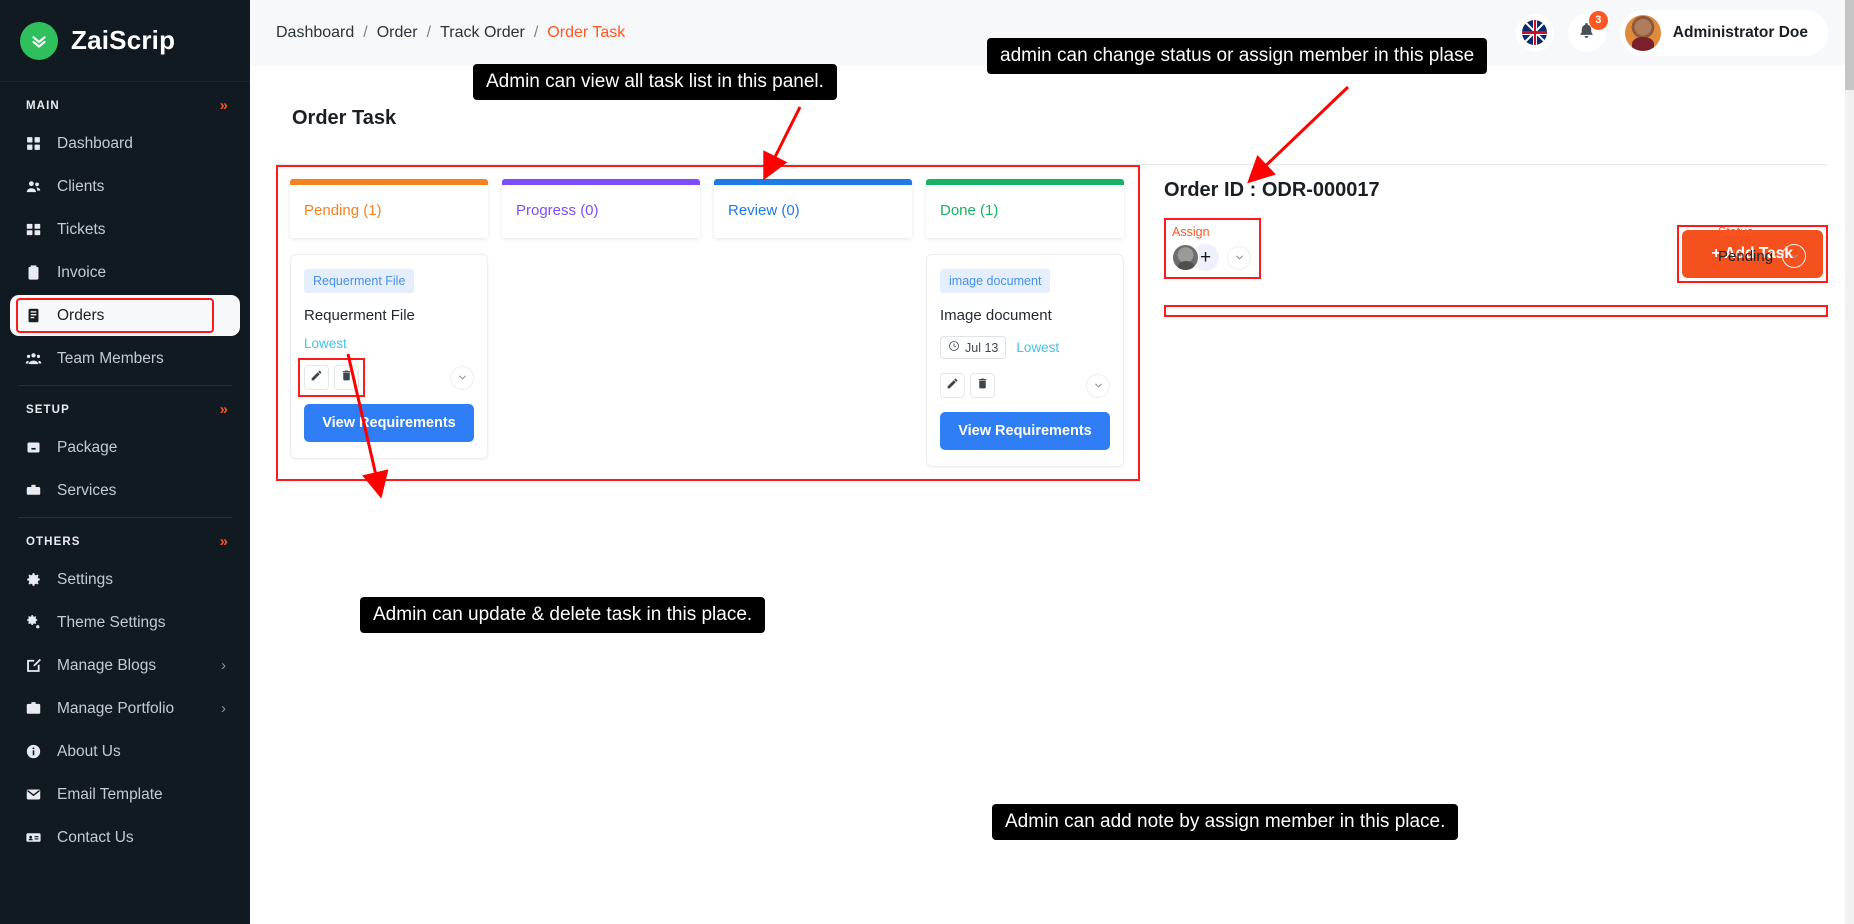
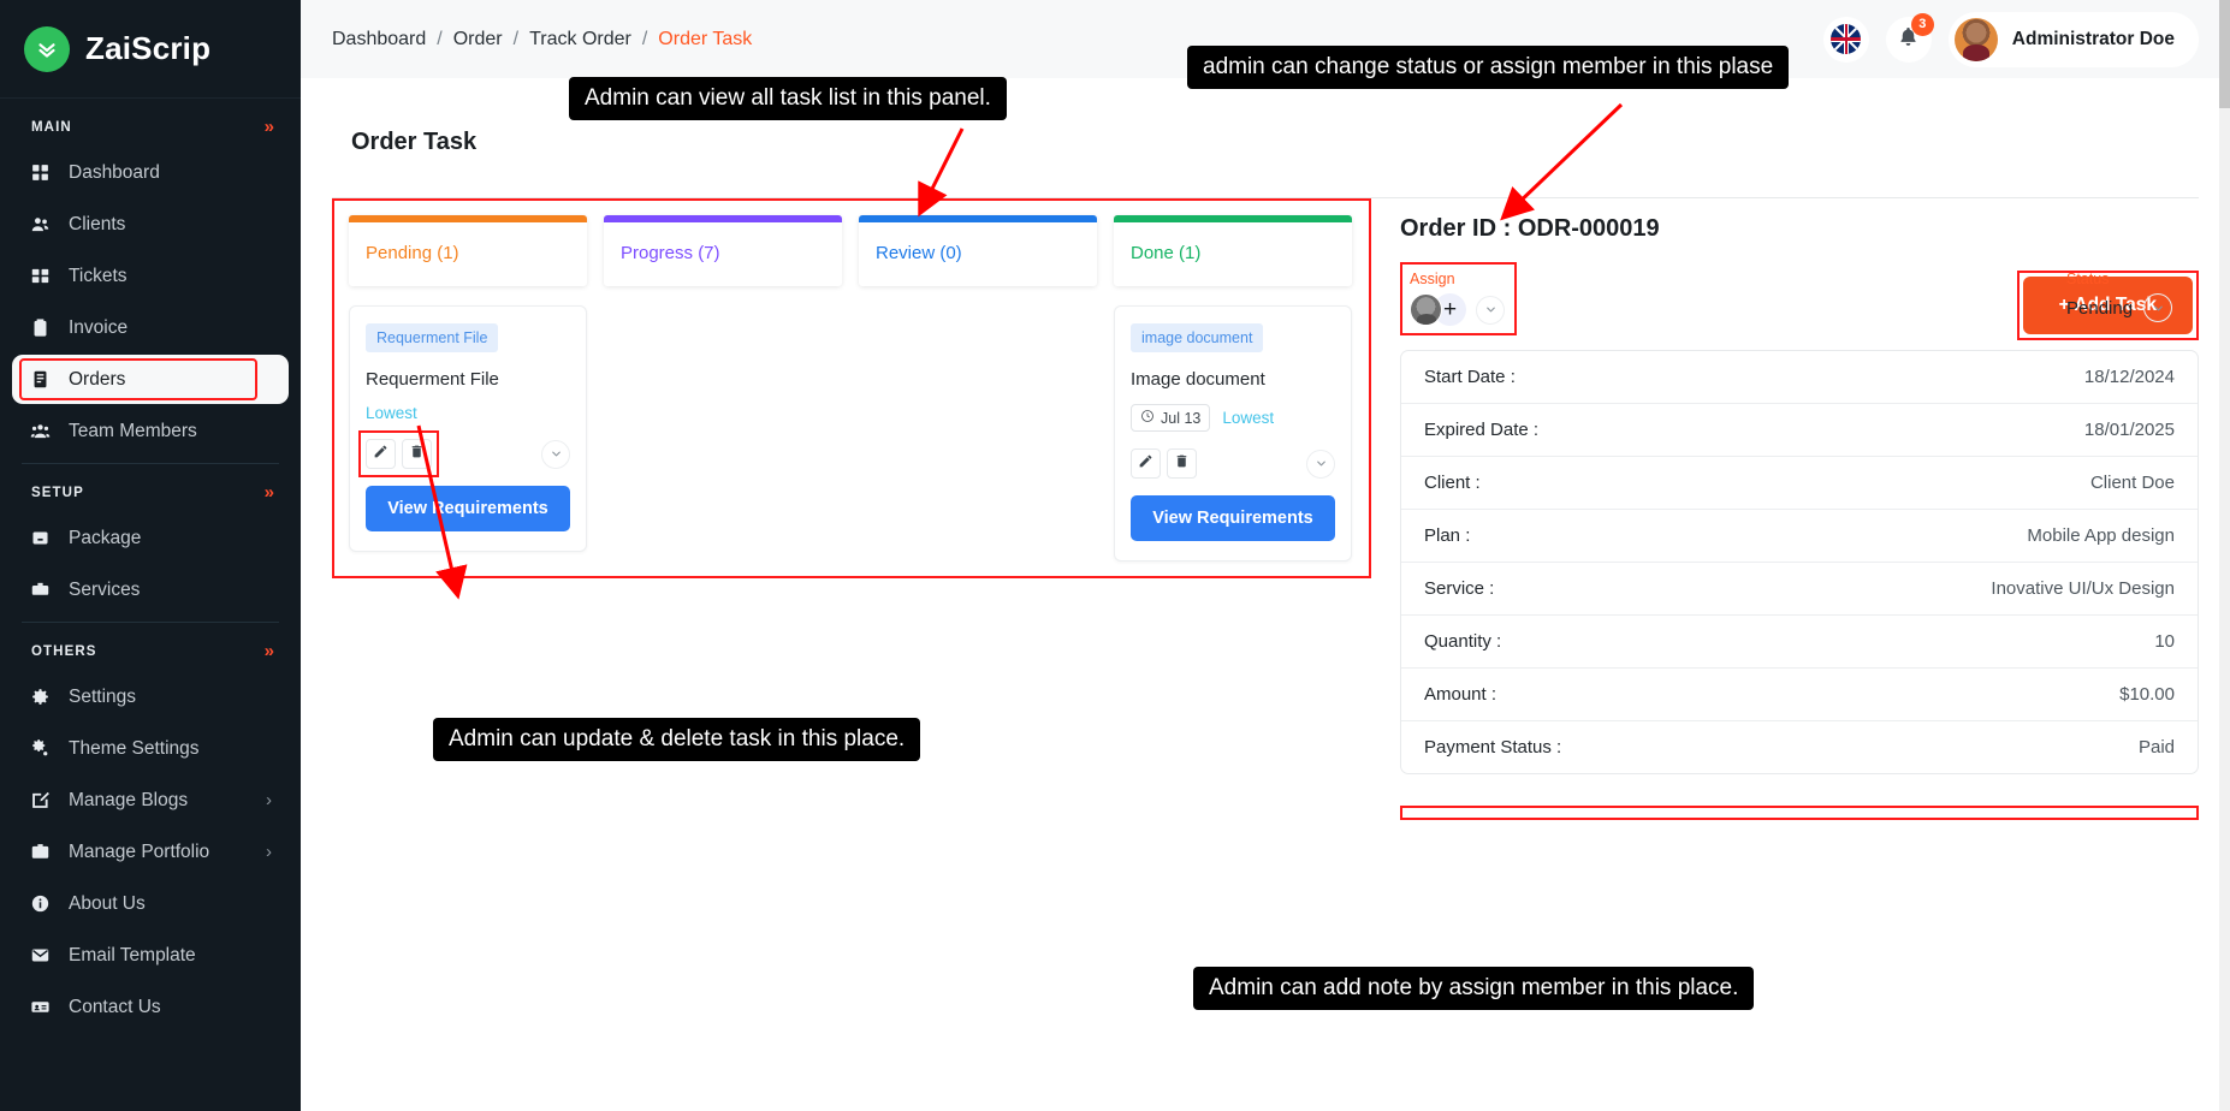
  ZaiScrip
  MAIN
  »
  Dashboard
  Clients
  Tickets
  Invoice
  Orders
  Team Members
  SETUP
  »
  Package
  Services
  OTHERS
  »
  Settings
  Theme Settings
  Manage Blogs
  ›
  Manage Portfolio
  ›
  About Us
  Email Template
  Contact Us
  Dashboard
  /
  Order
  /
  Track Order
  /
  Order Task
  3
  Administrator Doe
  Order Task
  + Add Task
  Pending (1)
  Requerment File
  Requerment File
  Lowest
  Viewequirements
- Progress (0)
+ Progress (7)
  Review (0)
  Done (1)
  image document
  Image document
  Jul 13
  Lowest
  View Requirements
- Order ID : ODR-000017
+ Order ID : ODR-000019
  Assign
  +
  Status
  Pending
+ Start Date :
+ 18/12/2024
+ Expired Date :
+ 18/01/2025
+ Client :
+ Client Doe
+ Plan :
+ Mobile App design
+ Service :
+ Inovative UI/Ux Design
+ Quantity :
+ 10
+ Amount :
+ $10.00
+ Payment Status :
+ Paid
  Admin can view all task list in this panel.
  admin can change status or assign member in this plase
  Admin can update & delete task in this place.
  Admin can add note by assign member in this place.
